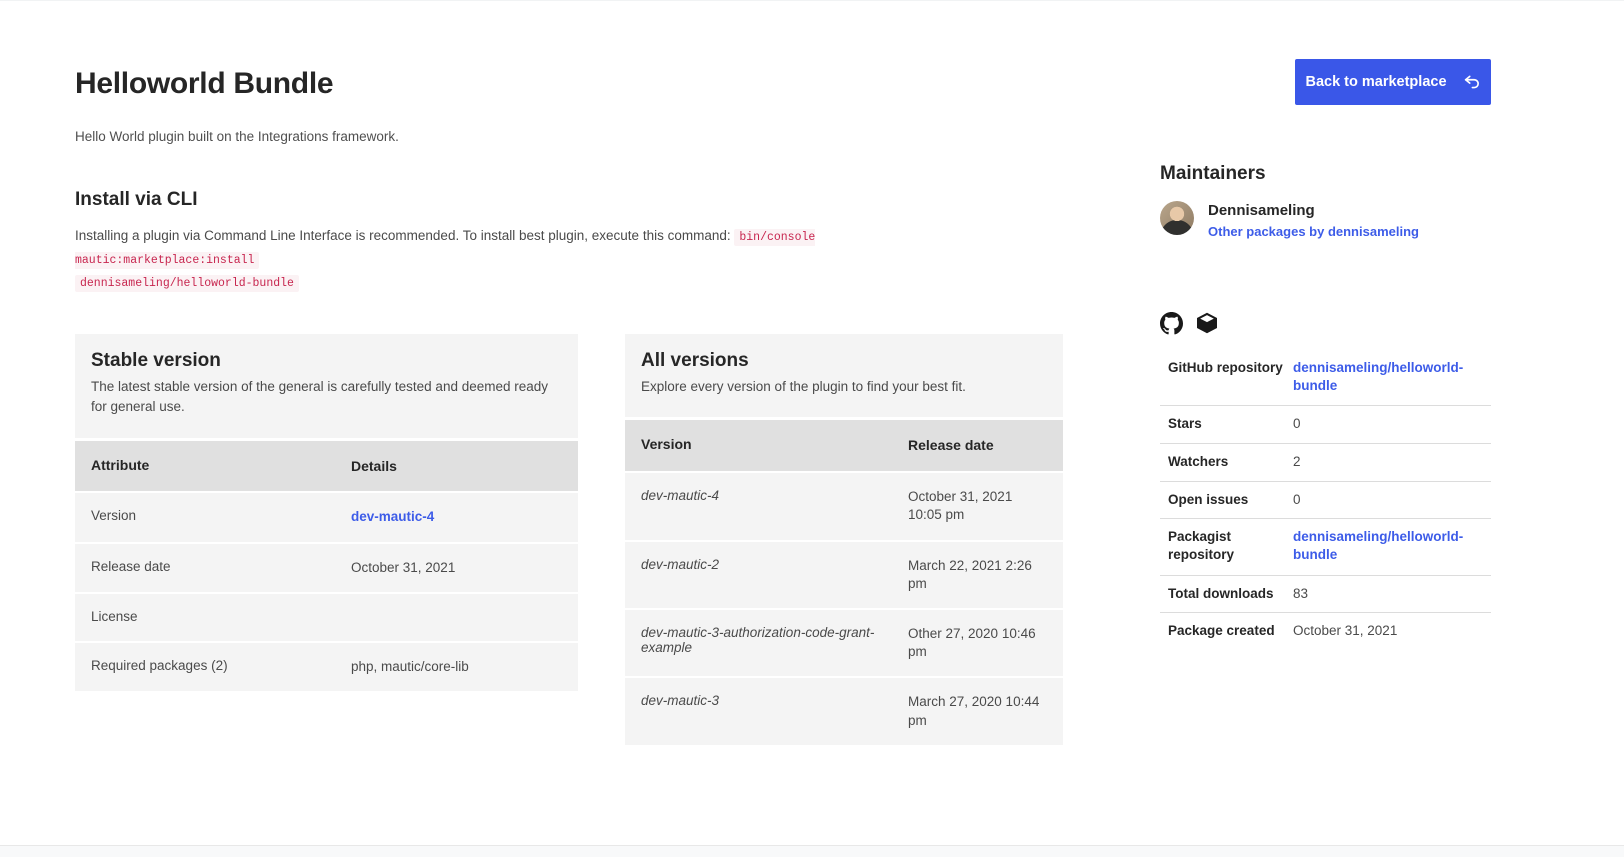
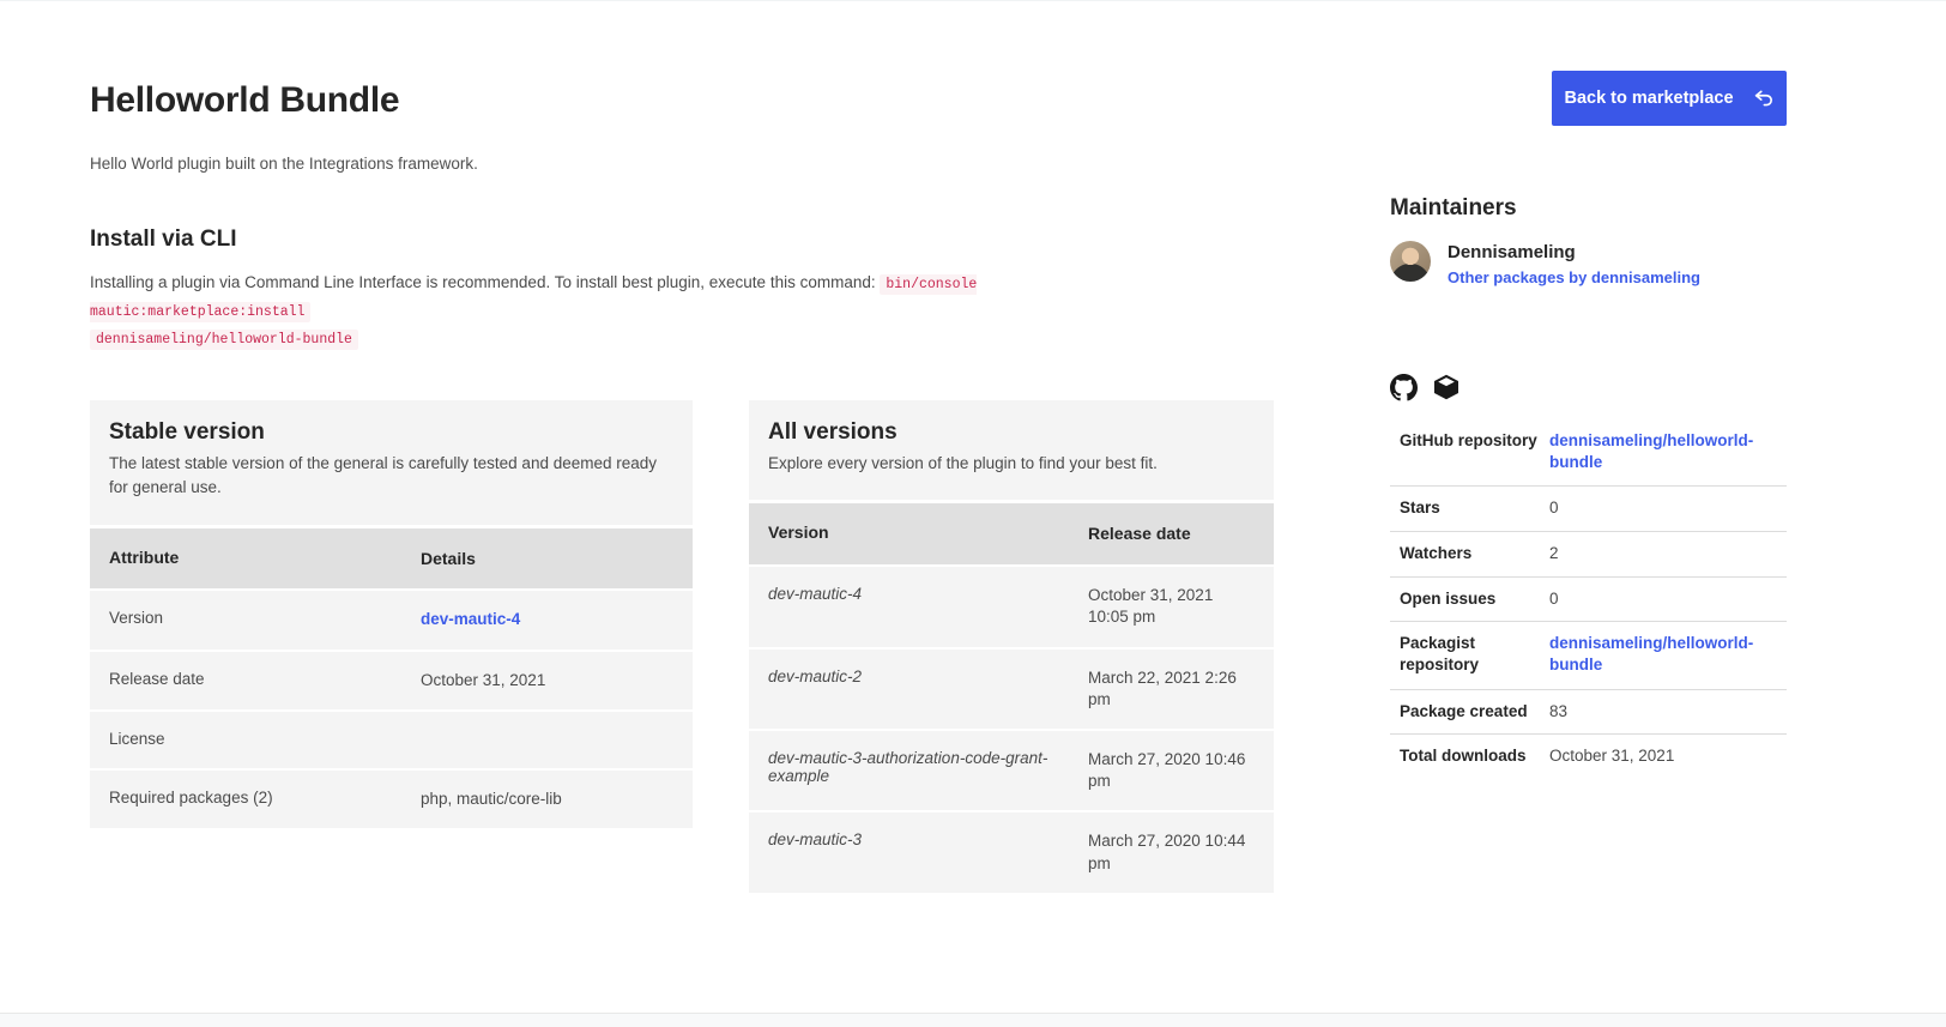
  Helloworld Bundle
  Back to marketplace
  Hello World plugin built on the Integrations framework.
  Install via CLI
  Installing a plugin via Command Line Interface is recommended. To install best plugin, execute this command: bin/console mautic:marketplace:install
  dennisameling/helloworld-bundle
  Stable version
  The latest stable version of the general is carefully tested and deemed ready for general use.
  Attribute
  Details
  Version
  dev-mautic-4
  Release date
  October 31, 2021
  License
  Required packages (2)
  php, mautic/core-lib
  All versions
  Explore every version of the plugin to find your best fit.
  Version
  Release date
  dev-mautic-4
  October 31, 2021 10:05 pm
  dev-mautic-2
  March 22, 2021 2:26 pm
  dev-mautic-3-authorization-code-grant-example
- Other 27, 2020 10:46 pm
+ March 27, 2020 10:46 pm
  dev-mautic-3
  March 27, 2020 10:44 pm
  Maintainers
  Dennisameling
  Other packages by dennisameling
  GitHub repository
  dennisameling/helloworld-bundle
  Stars
  0
  Watchers
  2
  Open issues
  0
  Packagist repository
  dennisameling/helloworld-bundle
- Total downloads
+ Package created
  83
- Package created
+ Total downloads
  October 31, 2021
